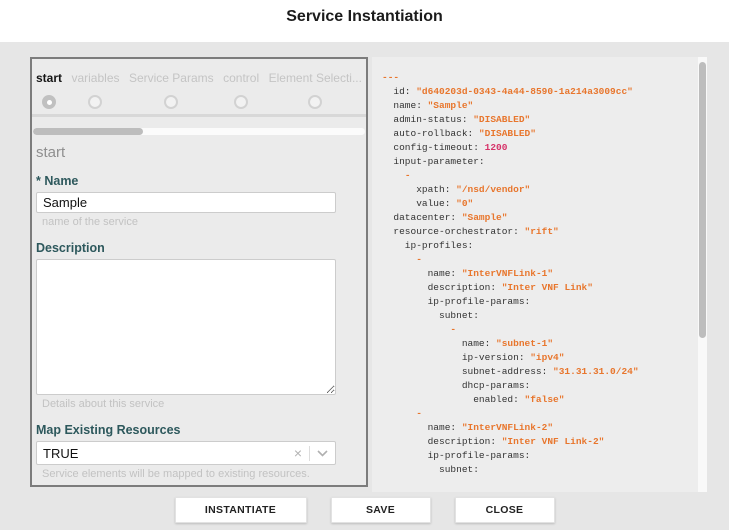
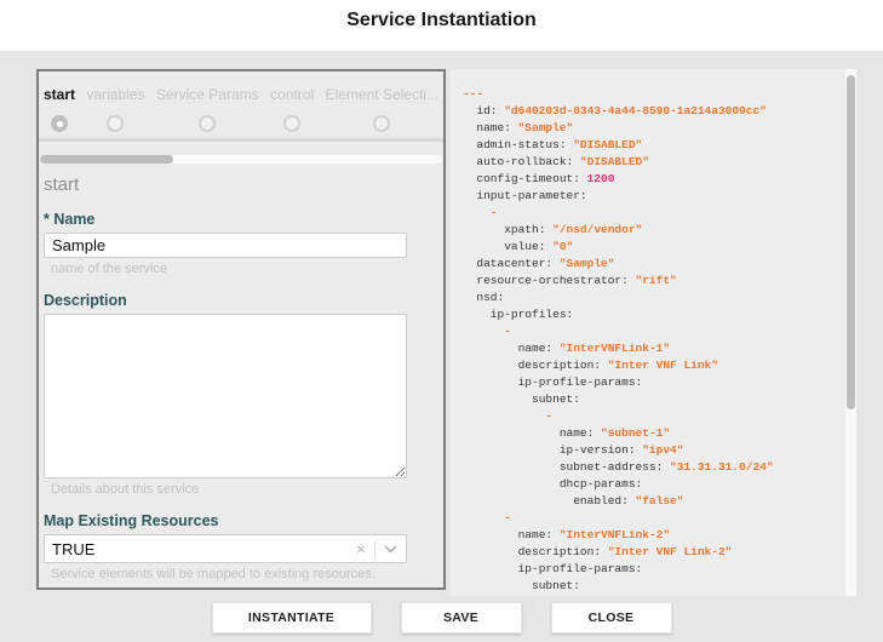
  Service Instantiation
  start
  variables
  Service Params
  control
  Element Selecti...
  start
  * Name
  Sample
  name of the service
  Description
  Details about this service
  Map Existing Resources
  TRUE
  ×
  Service elements will be mapped to existing resources.
  ---
  id: "d640203d-0343-4a44-8590-1a214a3009cc"
  name: "Sample"
  admin-status: "DISABLED"
  auto-rollback: "DISABLED"
  config-timeout: 1200
  input-parameter:
  -
  xpath: "/nsd/vendor"
  value: "0"
  datacenter: "Sample"
  resource-orchestrator: "rift"
+ nsd:
  ip-profiles:
  -
  name: "InterVNFLink-1"
  description: "Inter VNF Link"
  ip-profile-params:
  subnet:
  -
  name: "subnet-1"
  ip-version: "ipv4"
  subnet-address: "31.31.31.0/24"
  dhcp-params:
  enabled: "false"
  -
  name: "InterVNFLink-2"
  description: "Inter VNF Link-2"
  ip-profile-params:
  subnet:
  INSTANTIATE
  SAVE
  CLOSE
